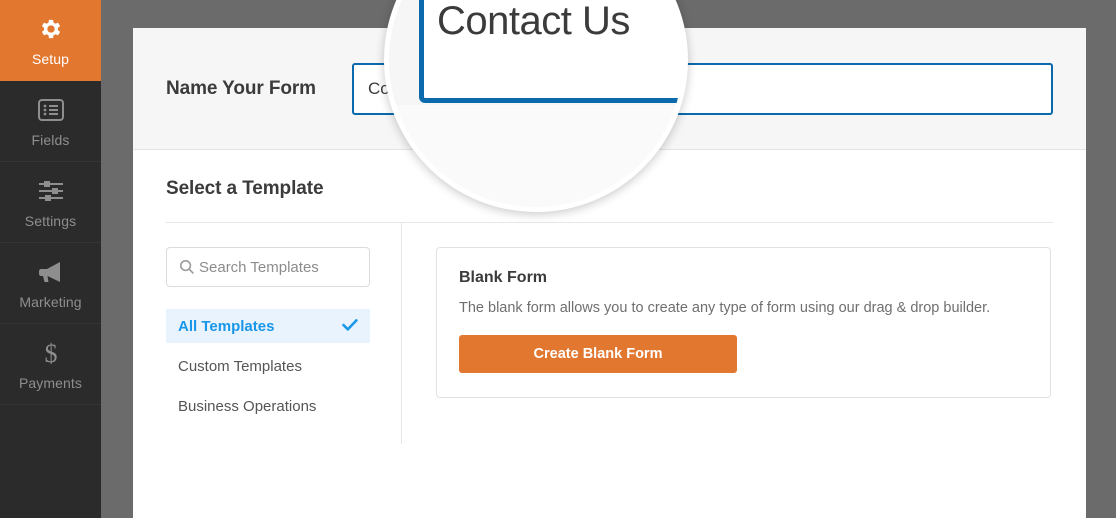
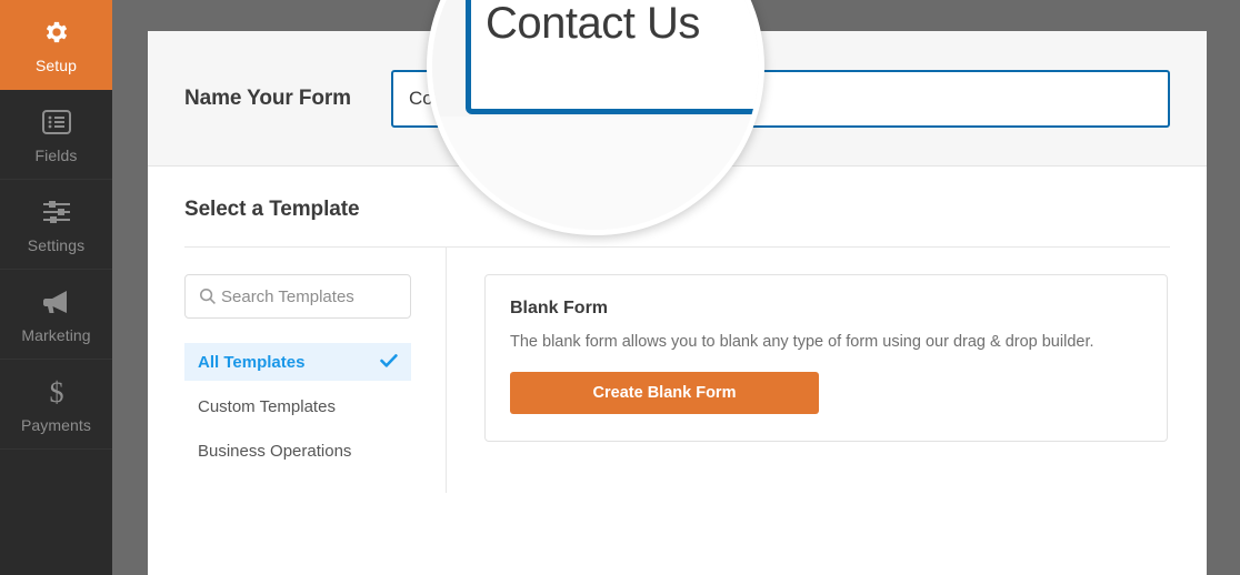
  Setup
  Fields
  Settings
  Marketing
  $
  Payments
  Name Your Form
  Select a Template
  Search Templates
  All Templates
  Custom Templates
  Business Operations
  Blank Form
- The blank form allows you to create any type of form using our drag & drop builder.
+ The blank form allows you to blank any type of form using our drag & drop builder.
  Create Blank Form
  Contact Us
